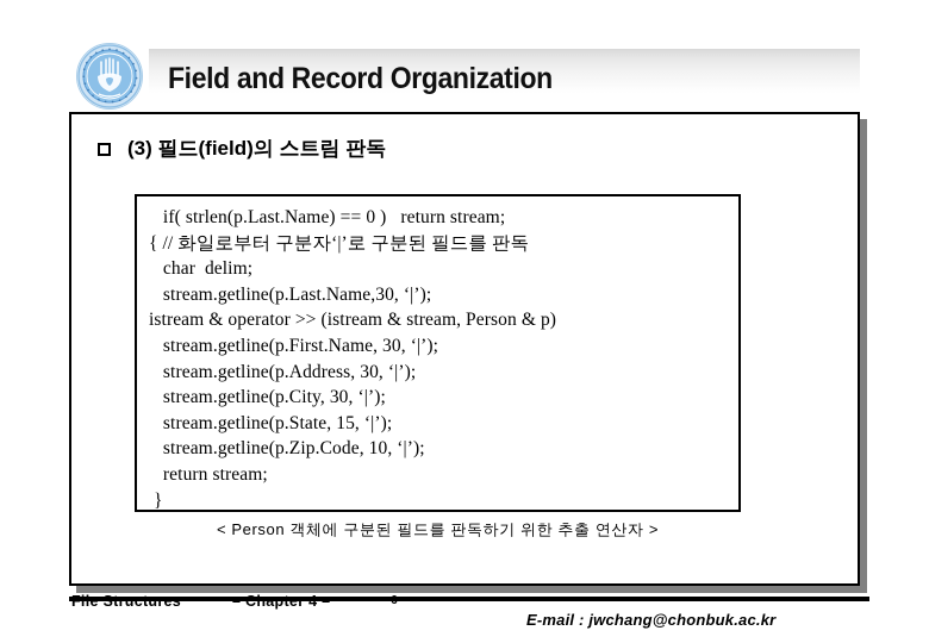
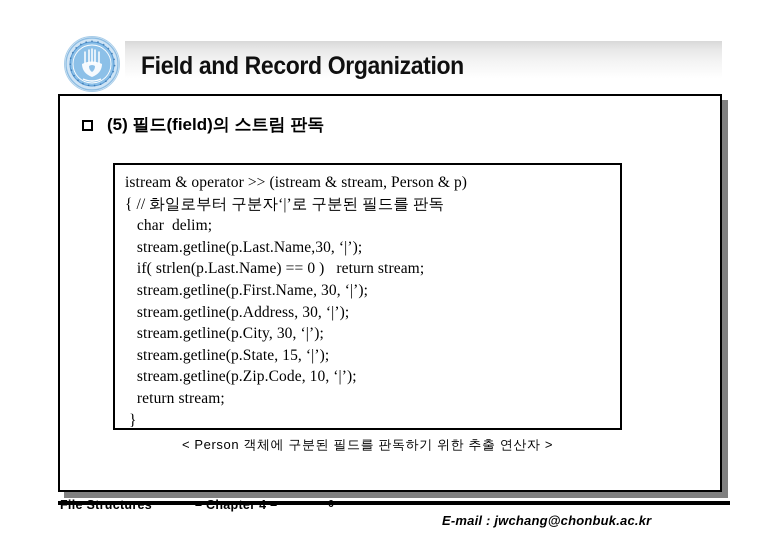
  Field and Record Organization
- (3) 필드(field)의 스트림 판독
+ (5) 필드(field)의 스트림 판독
- if( strlen(p.Last.Name) == 0 ) return stream;
+ istream & operator >> (istream & stream, Person & p)
  { // 화일로부터 구분자‘|’로 구분된 필드를 판독
  char delim;
  stream.getline(p.Last.Name,30, ‘|’);
- istream & operator >> (istream & stream, Person & p)
+ if( strlen(p.Last.Name) == 0 ) return stream;
  stream.getline(p.First.Name, 30, ‘|’);
  stream.getline(p.Address, 30, ‘|’);
  stream.getline(p.City, 30, ‘|’);
  stream.getline(p.State, 15, ‘|’);
  stream.getline(p.Zip.Code, 10, ‘|’);
  return stream;
  }
  < Person 객체에 구분된 필드를 판독하기 위한 추출 연산자 >
  File Structures
  – Chapter 4 –
  - 6 -
  E-mail : jwchang@chonbuk.ac.kr
